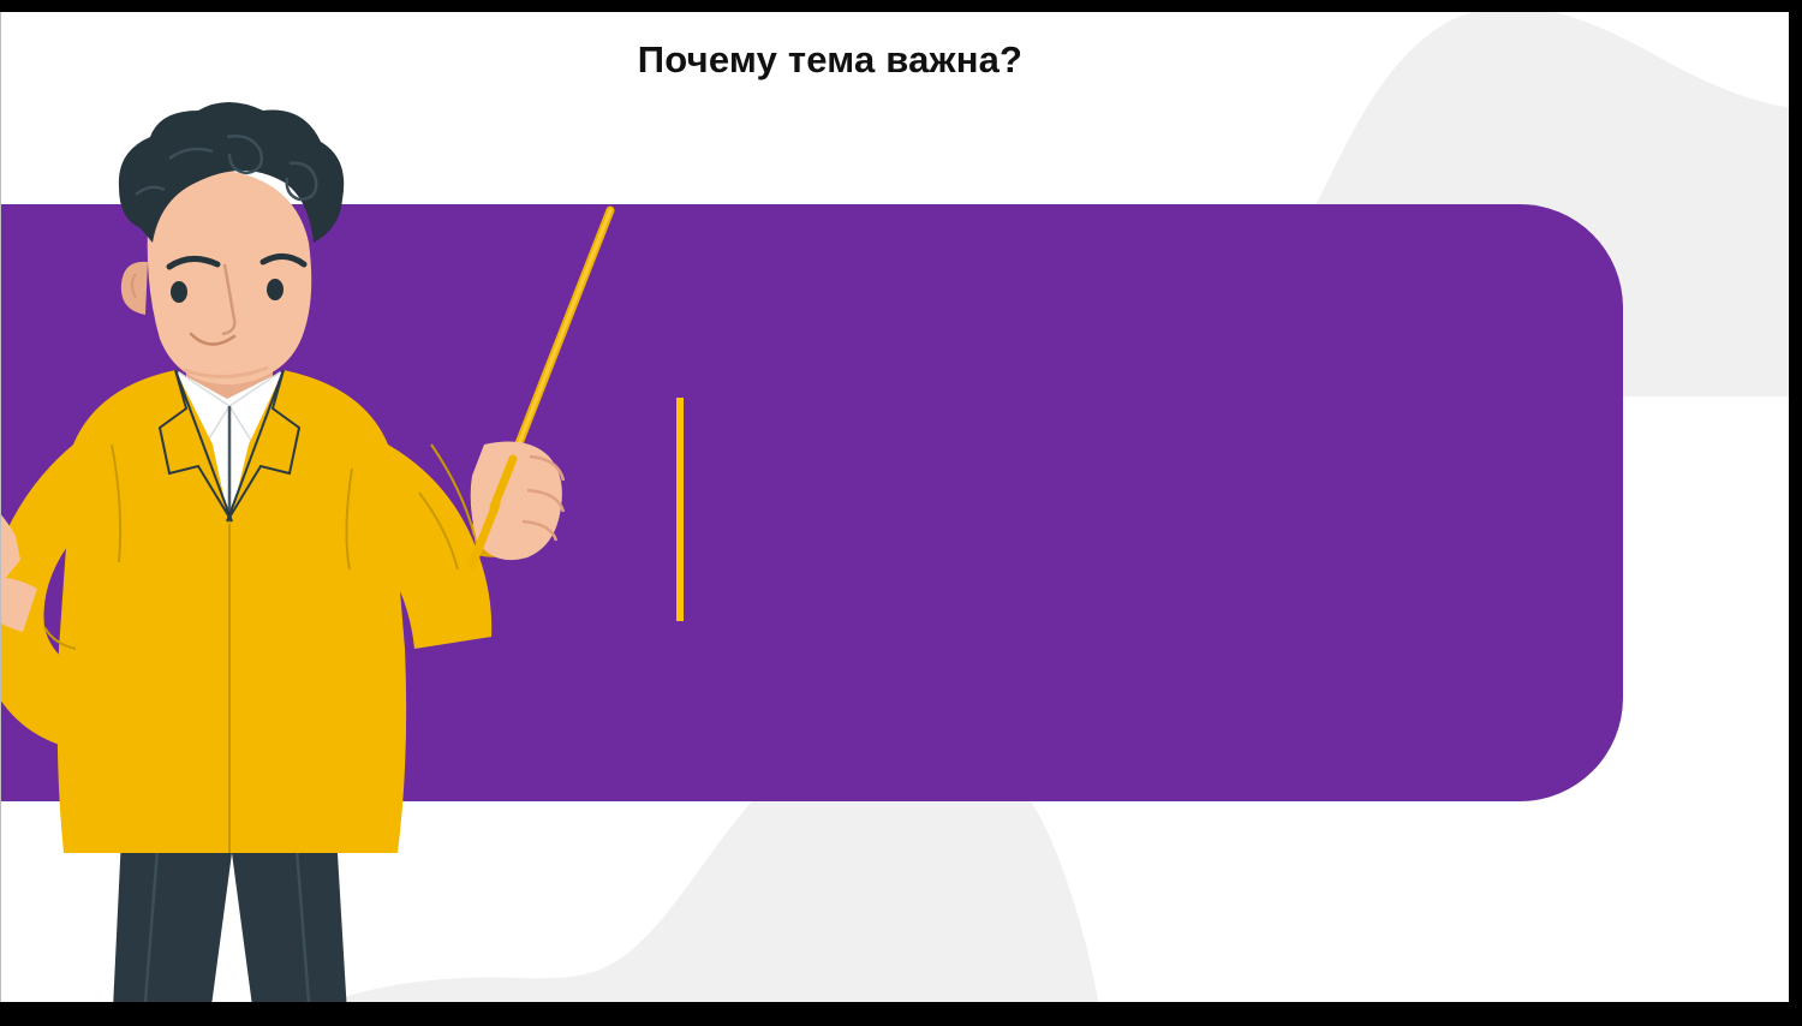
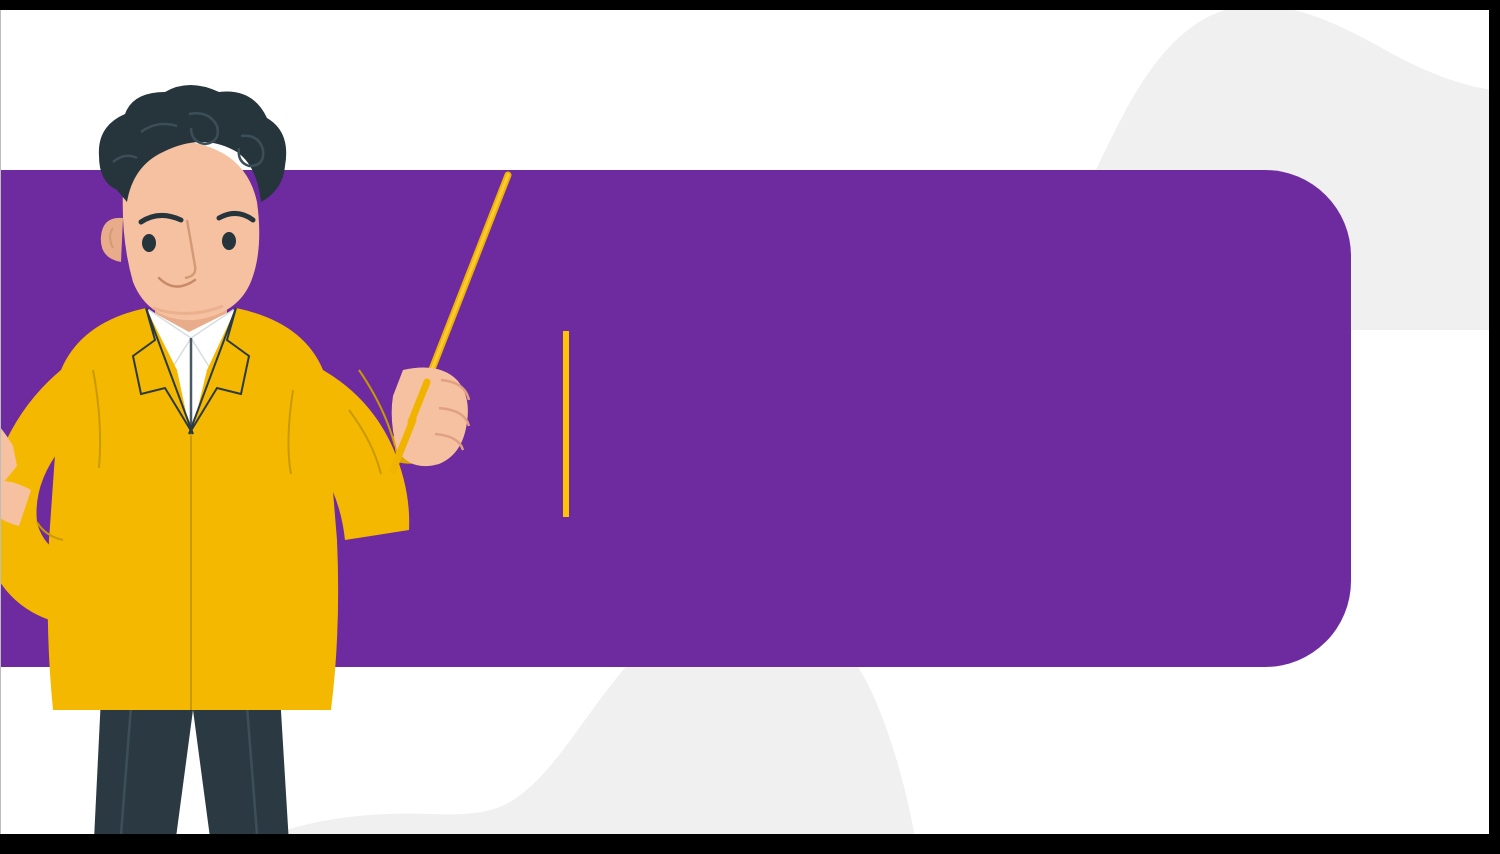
- Почему тема важна?
